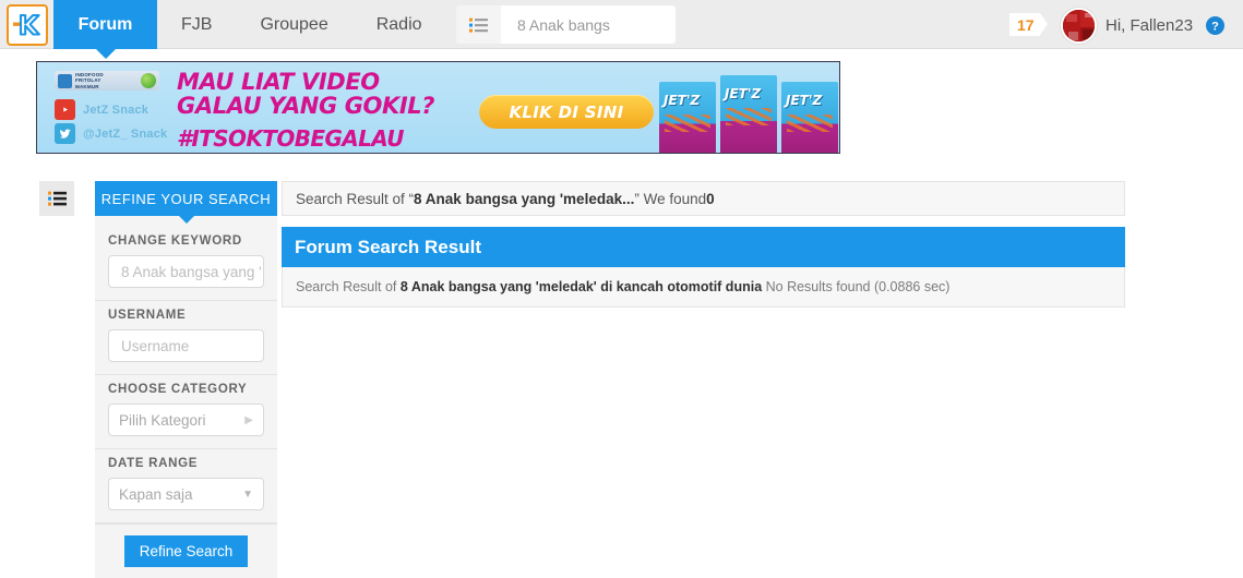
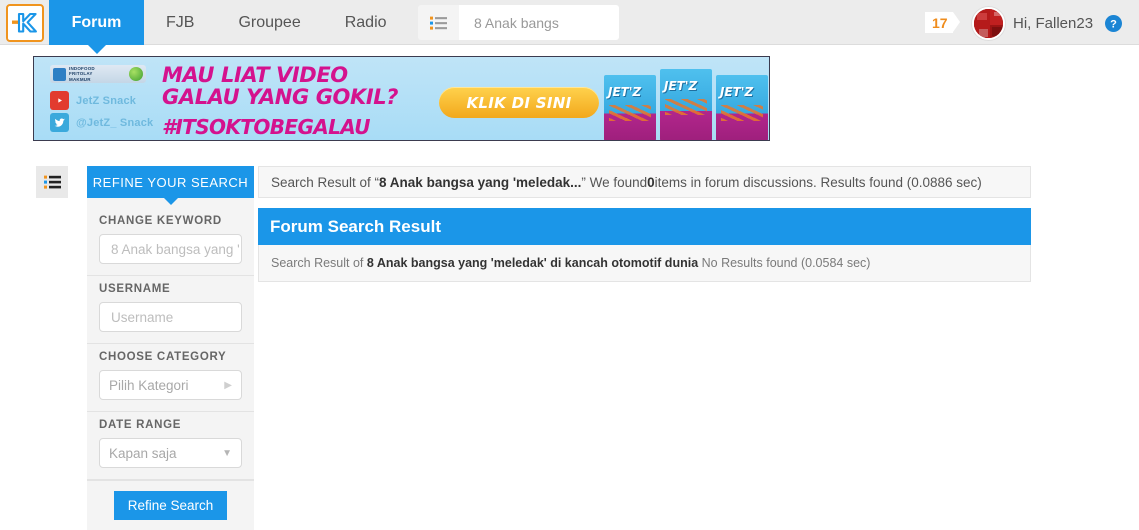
  Forum
  FJB
  Groupee
  Radio
  8 Anak bangs
  17
  Hi, Fallen23
  ?
  JetZ Snack
  @JetZ_ Snack
  MAU LIAT VIDEO
  GALAU YANG GOKIL?
  #ITSOKTOBEGALAU
  KLIK DI SINI
  REFINE YOUR SEARCH
  CHANGE KEYWORD
  8 Anak bangsa yang '
  USERNAME
  Username
  CHOOSE CATEGORY
  Pilih Kategori
  ▶
  DATE RANGE
  Kapan saja
  ▼
  Refine Search
  Search Result of “
  8 Anak bangsa yang 'meledak...
  ” We found
  0
+ items in forum discussions. Results found (0.0886 sec)
  Forum Search Result
- Search Result of 8 Anak bangsa yang 'meledak' di kancah otomotif dunia No Results found (0.0886 sec)
+ Search Result of 8 Anak bangsa yang 'meledak' di kancah otomotif dunia No Results found (0.0584 sec)
